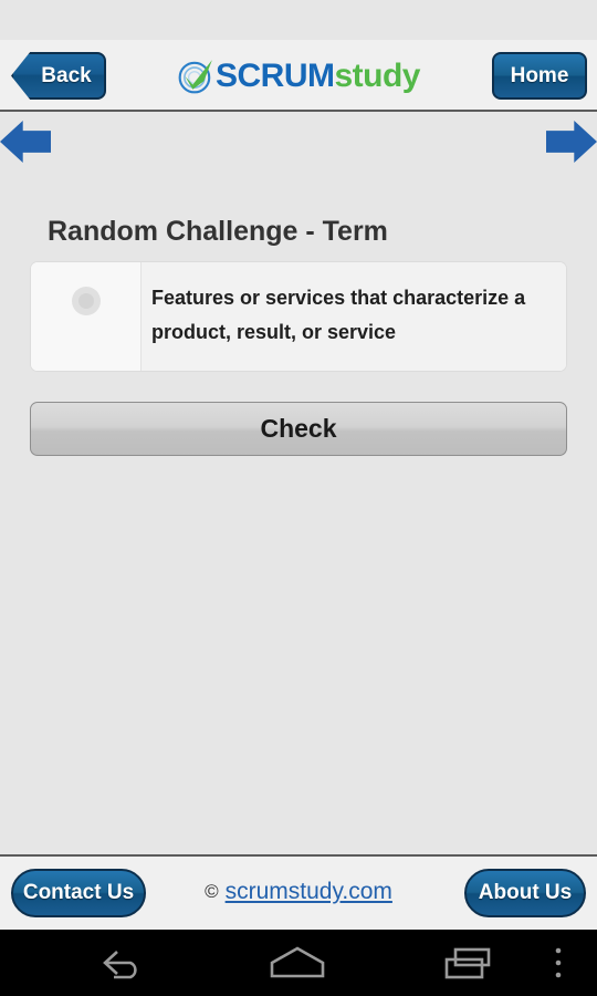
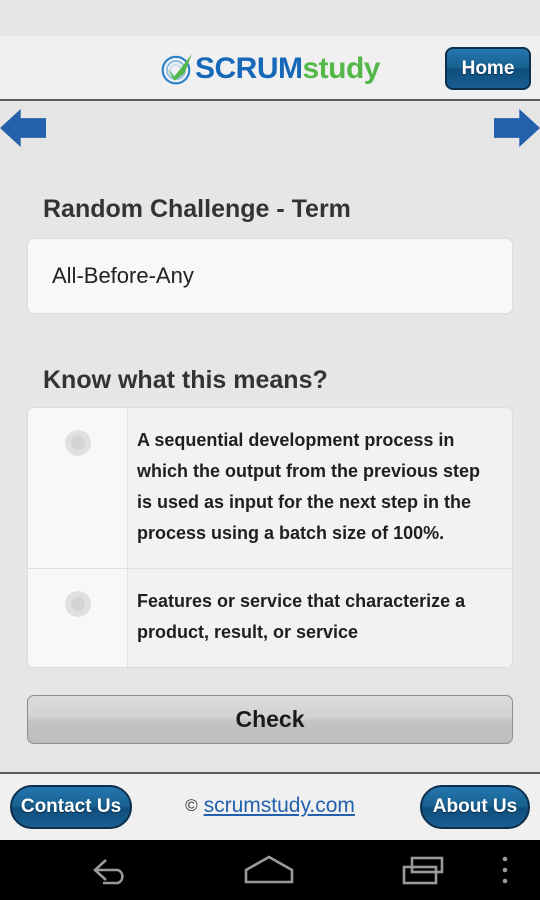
- Back
  SCRUMstudy
  Home
  Random Challenge - Term
+ All-Before-Any
+ Know what this means?
+ A sequential development process in which the output from the previous step is used as input for the next step in the process using a batch size of 100%.
- Features or services that characterize a product, result, or service
+ Features or service that characterize a product, result, or service
  Check
  Contact Us
  ©
  scrumstudy.com
  About Us
